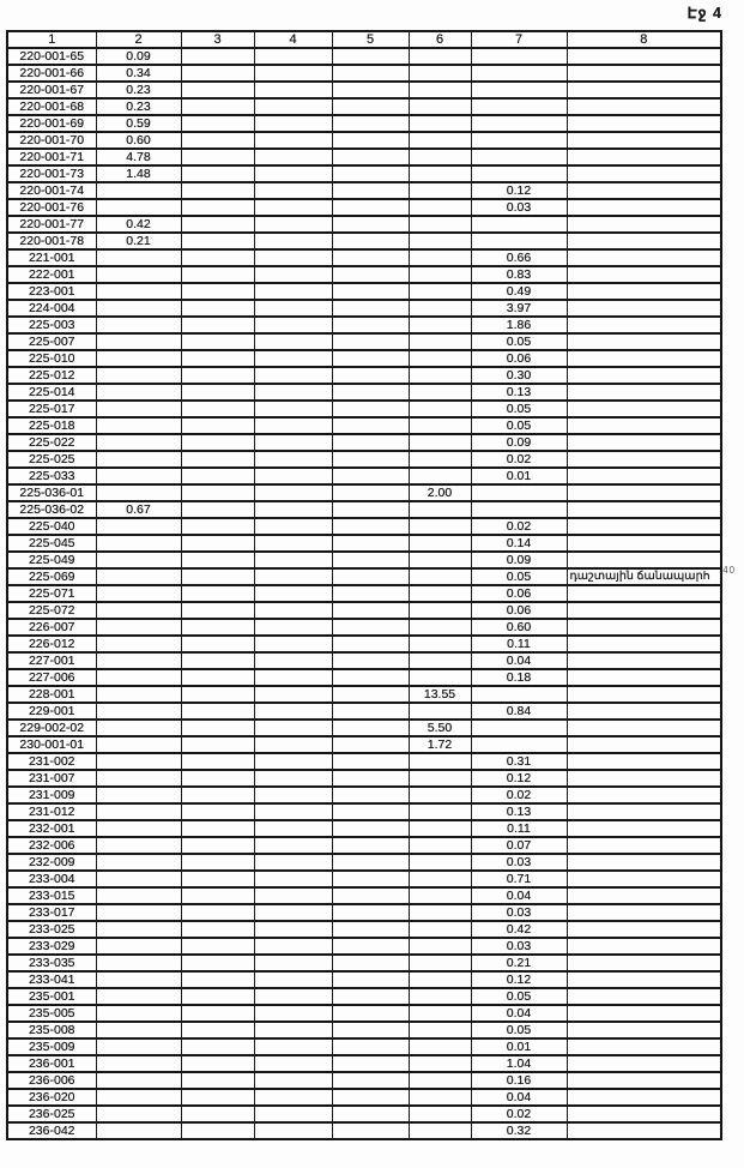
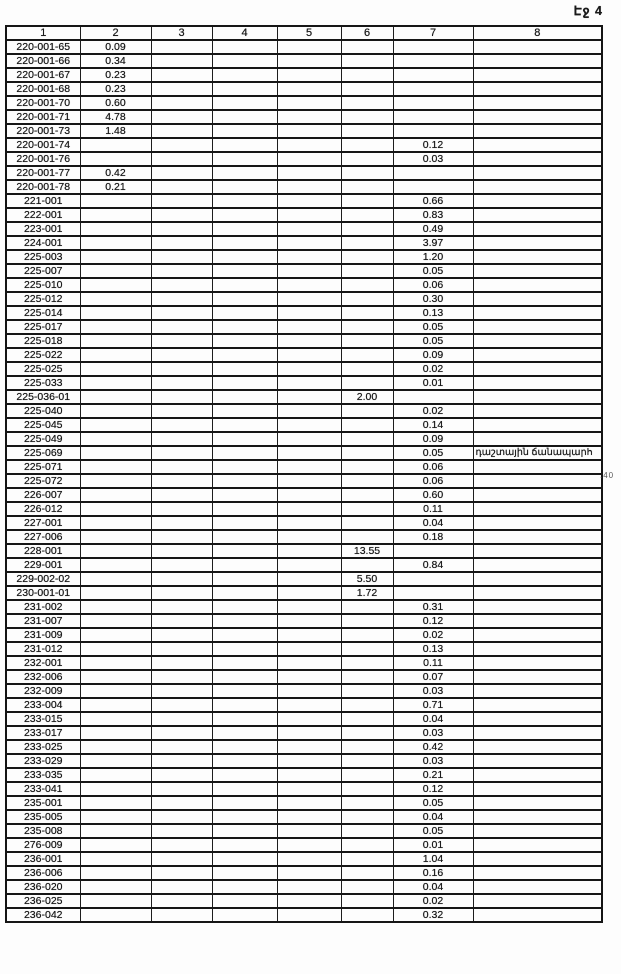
  Էջ 4
  1	2	3	4	5	6	7	8
  220-001-65	0.09
  220-001-66	0.34
  220-001-67	0.23
  220-001-68	0.23
- 220-001-69	0.59
  220-001-70	0.60
  220-001-71	4.78
  220-001-73	1.48
  220-001-74						0.12
  220-001-76						0.03
  220-001-77	0.42
  220-001-78	0.21
  221-001						0.66
  222-001						0.83
  223-001						0.49
- 224-004						3.97
+ 224-001						3.97
- 225-003						1.86
+ 225-003						1.20
  225-007						0.05
  225-010						0.06
  225-012						0.30
  225-014						0.13
  225-017						0.05
  225-018						0.05
  225-022						0.09
  225-025						0.02
  225-033						0.01
  225-036-01					2.00
- 225-036-02	0.67
  225-040						0.02
  225-045						0.14
  225-049						0.09
  225-069						0.05	դաշտային ճանապարհ
  225-071						0.06
  225-072						0.06
  226-007						0.60
  226-012						0.11
  227-001						0.04
  227-006						0.18
  228-001					13.55
  229-001						0.84
  229-002-02					5.50
  230-001-01					1.72
  231-002						0.31
  231-007						0.12
  231-009						0.02
  231-012						0.13
  232-001						0.11
  232-006						0.07
  232-009						0.03
  233-004						0.71
  233-015						0.04
  233-017						0.03
  233-025						0.42
  233-029						0.03
  233-035						0.21
  233-041						0.12
  235-001						0.05
  235-005						0.04
  235-008						0.05
- 235-009						0.01
+ 276-009						0.01
  236-001						1.04
  236-006						0.16
  236-020						0.04
  236-025						0.02
  236-042						0.32
  .40
